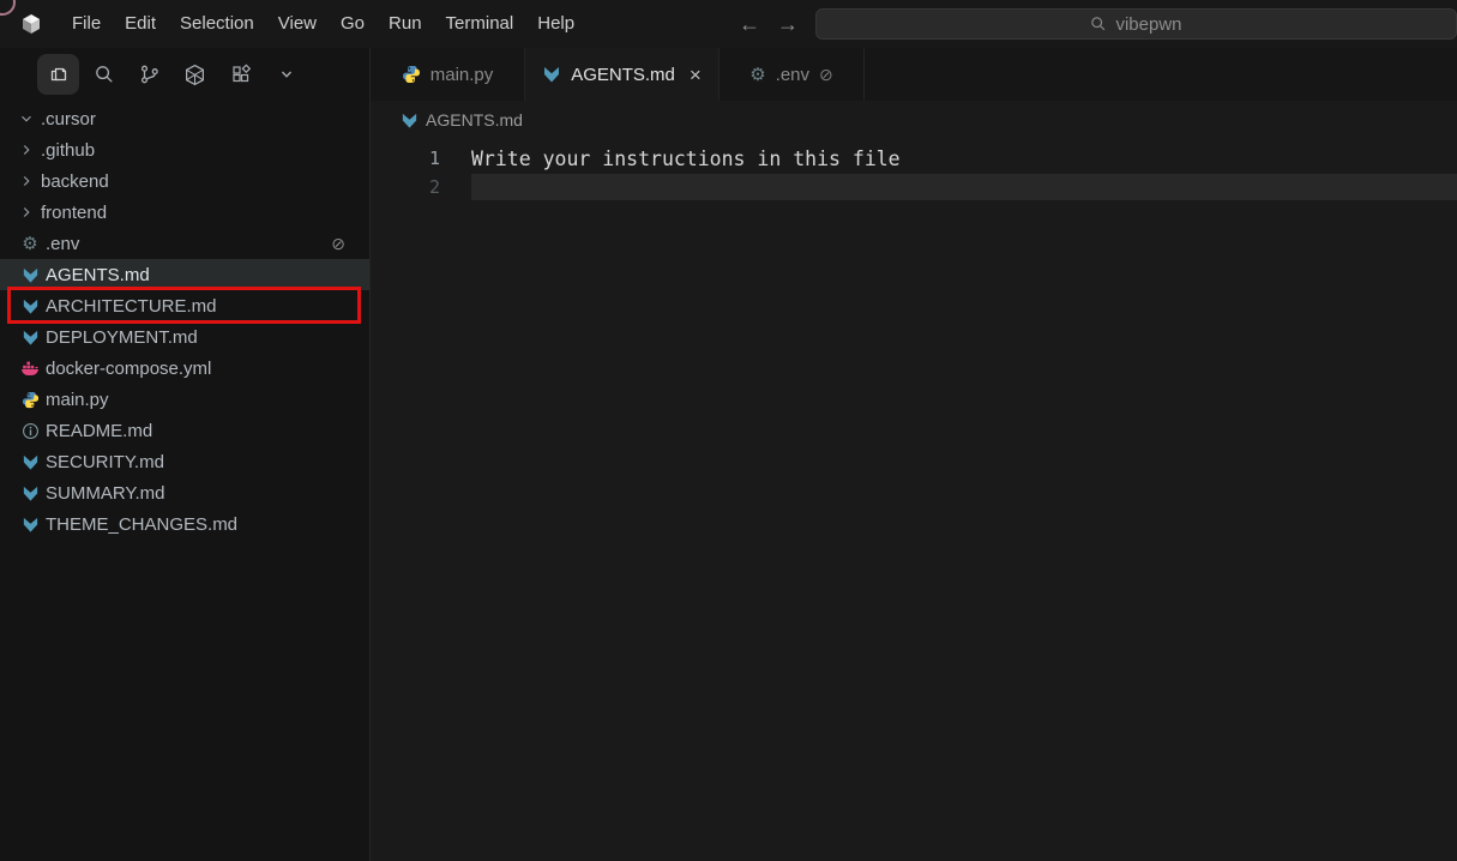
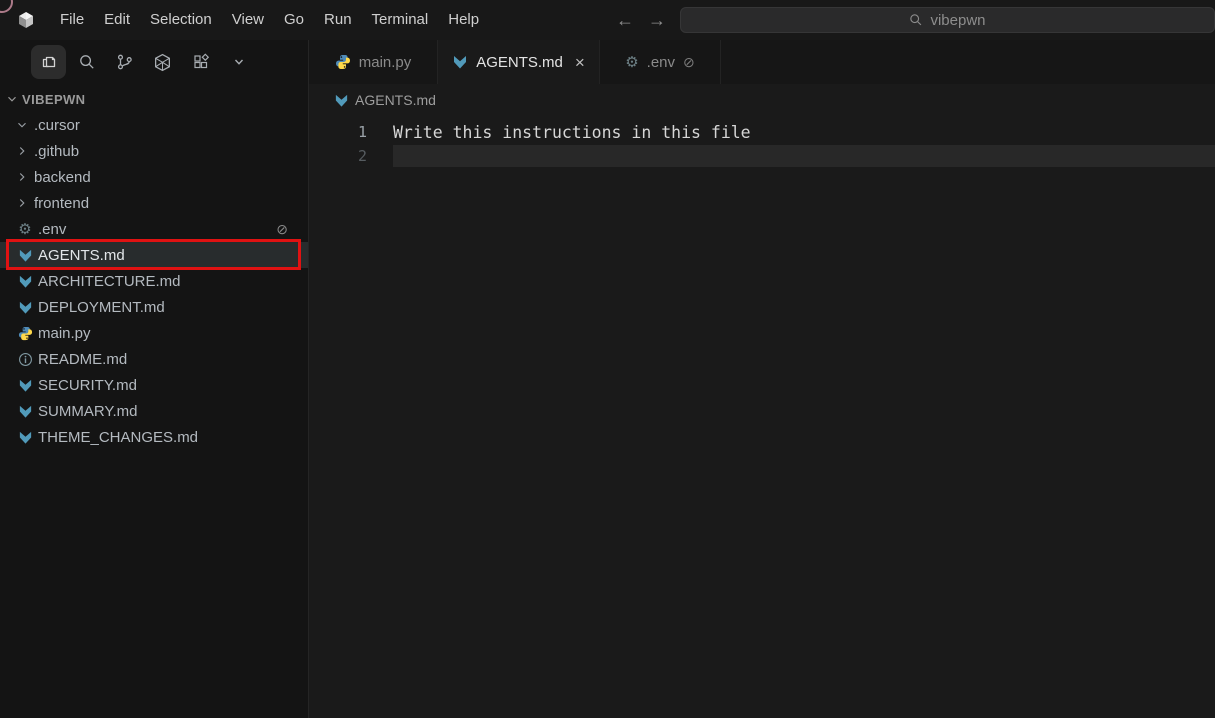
  File
  Edit
  Selection
  View
  Go
  Run
  Terminal
  Help
  ←
  →
  vibepwn
+ VIBEPWN
  .cursor
  .github
  backend
  frontend
  ⚙
  .env
  ⊘
  AGENTS.md
  ARCHITECTURE.md
  DEPLOYMENT.md
- docker-compose.yml
  main.py
  README.md
  SECURITY.md
  SUMMARY.md
  THEME_CHANGES.md
  main.py
  AGENTS.md
  ×
  ⚙
  .env
  ⊘
  AGENTS.md
  1
- Write your instructions in this file
+ Write this instructions in this file
  2
